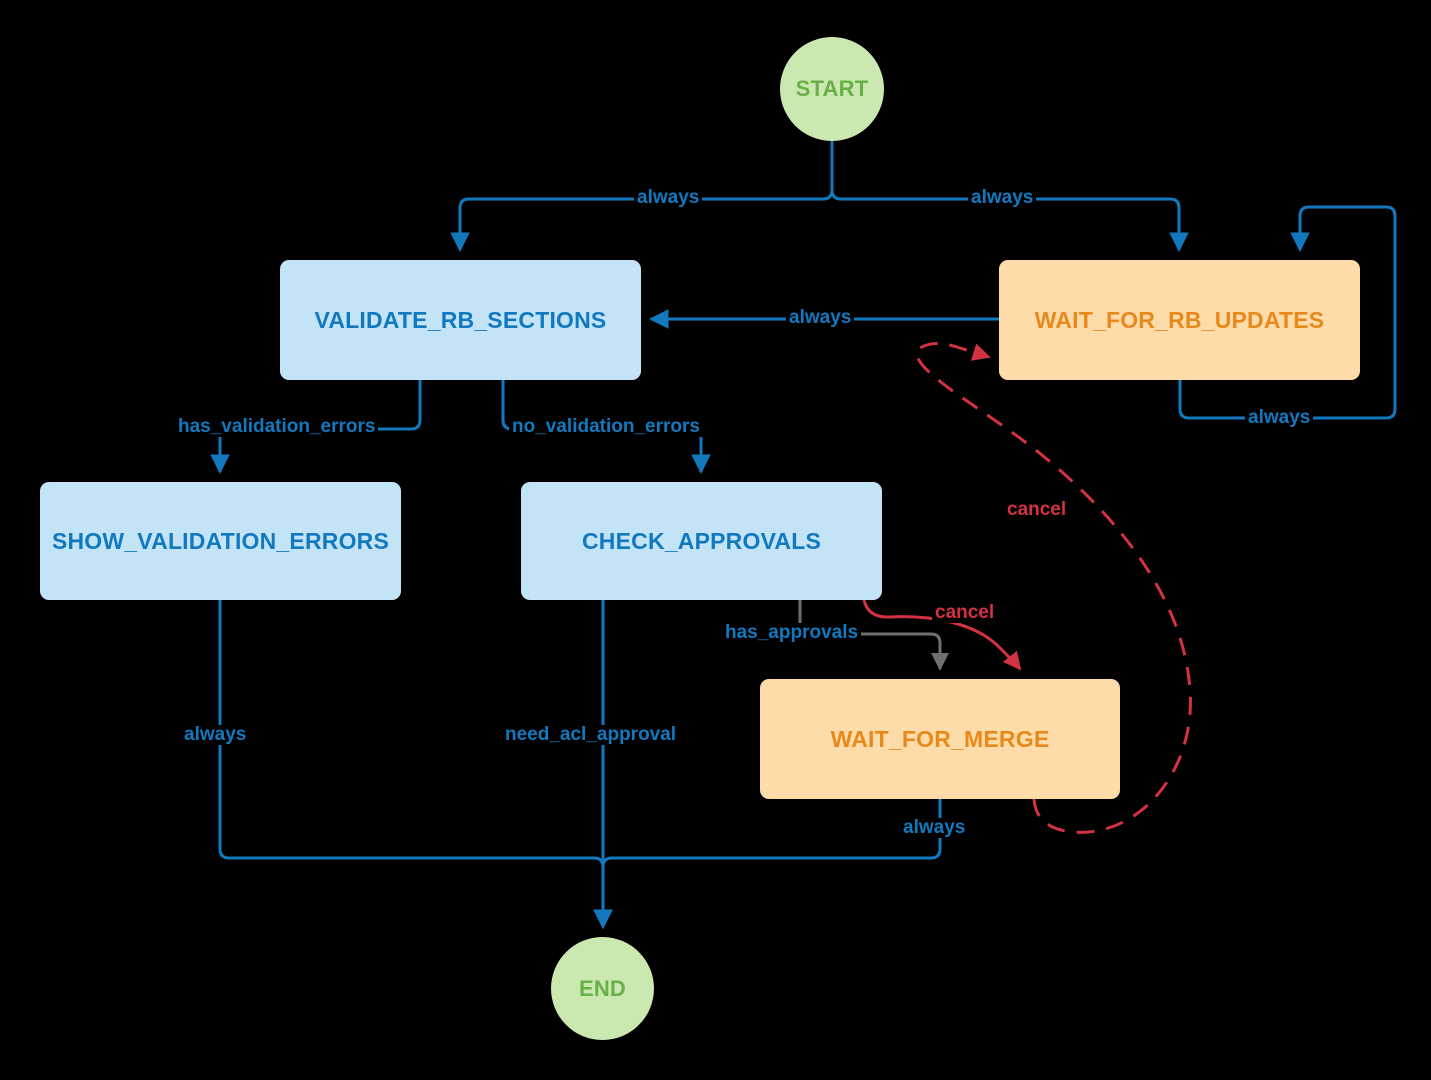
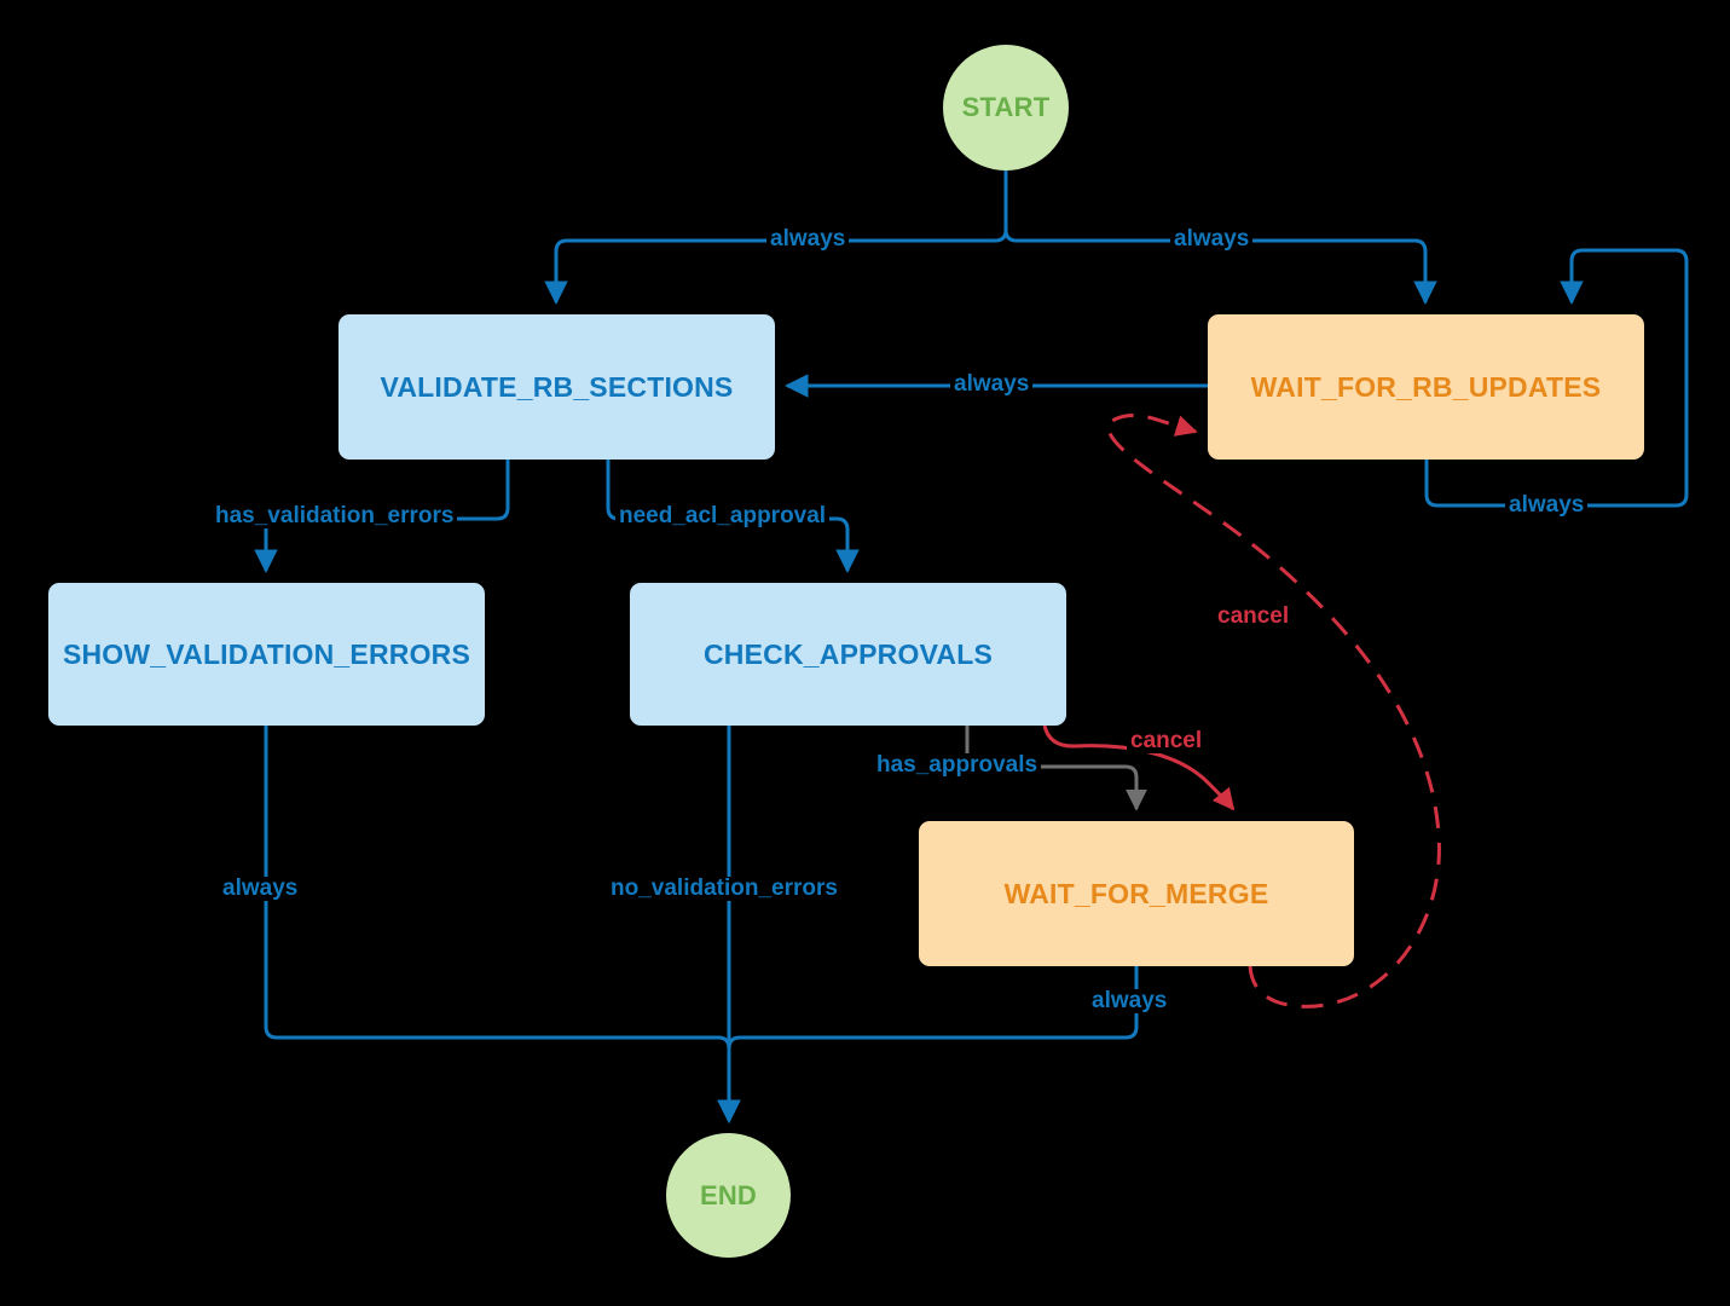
  START
  VALIDATE_RB_SECTIONS
  WAIT_FOR_RB_UPDATES
  SHOW_VALIDATION_ERRORS
  CHECK_APPROVALS
  WAIT_FOR_MERGE
  END
  always
  always
  always
  always
  has_validation_errors
- no_validation_errors
+ need_acl_approval
  always
- need_acl_approval
+ no_validation_errors
  has_approvals
  cancel
  always
  cancel
